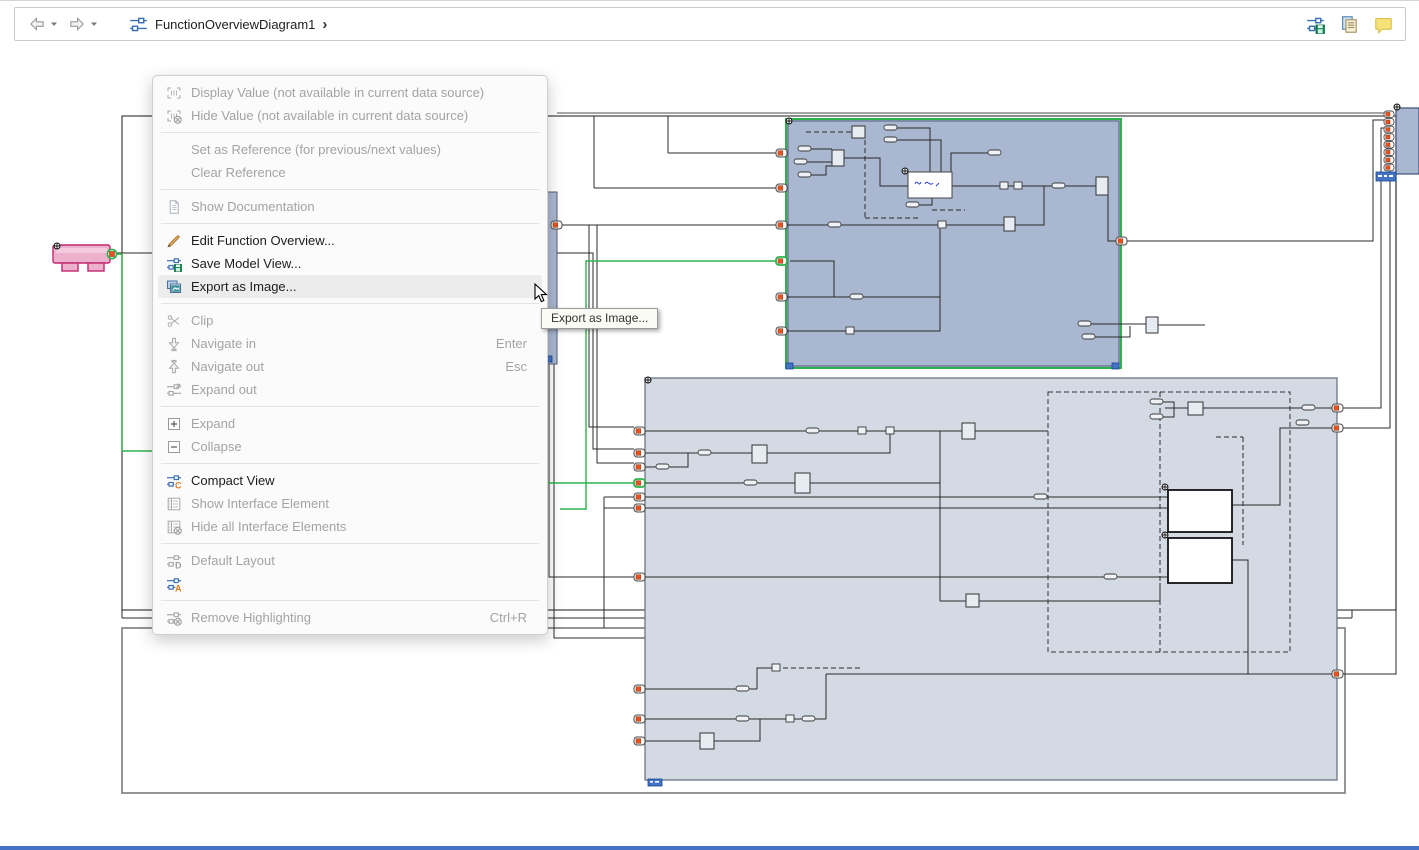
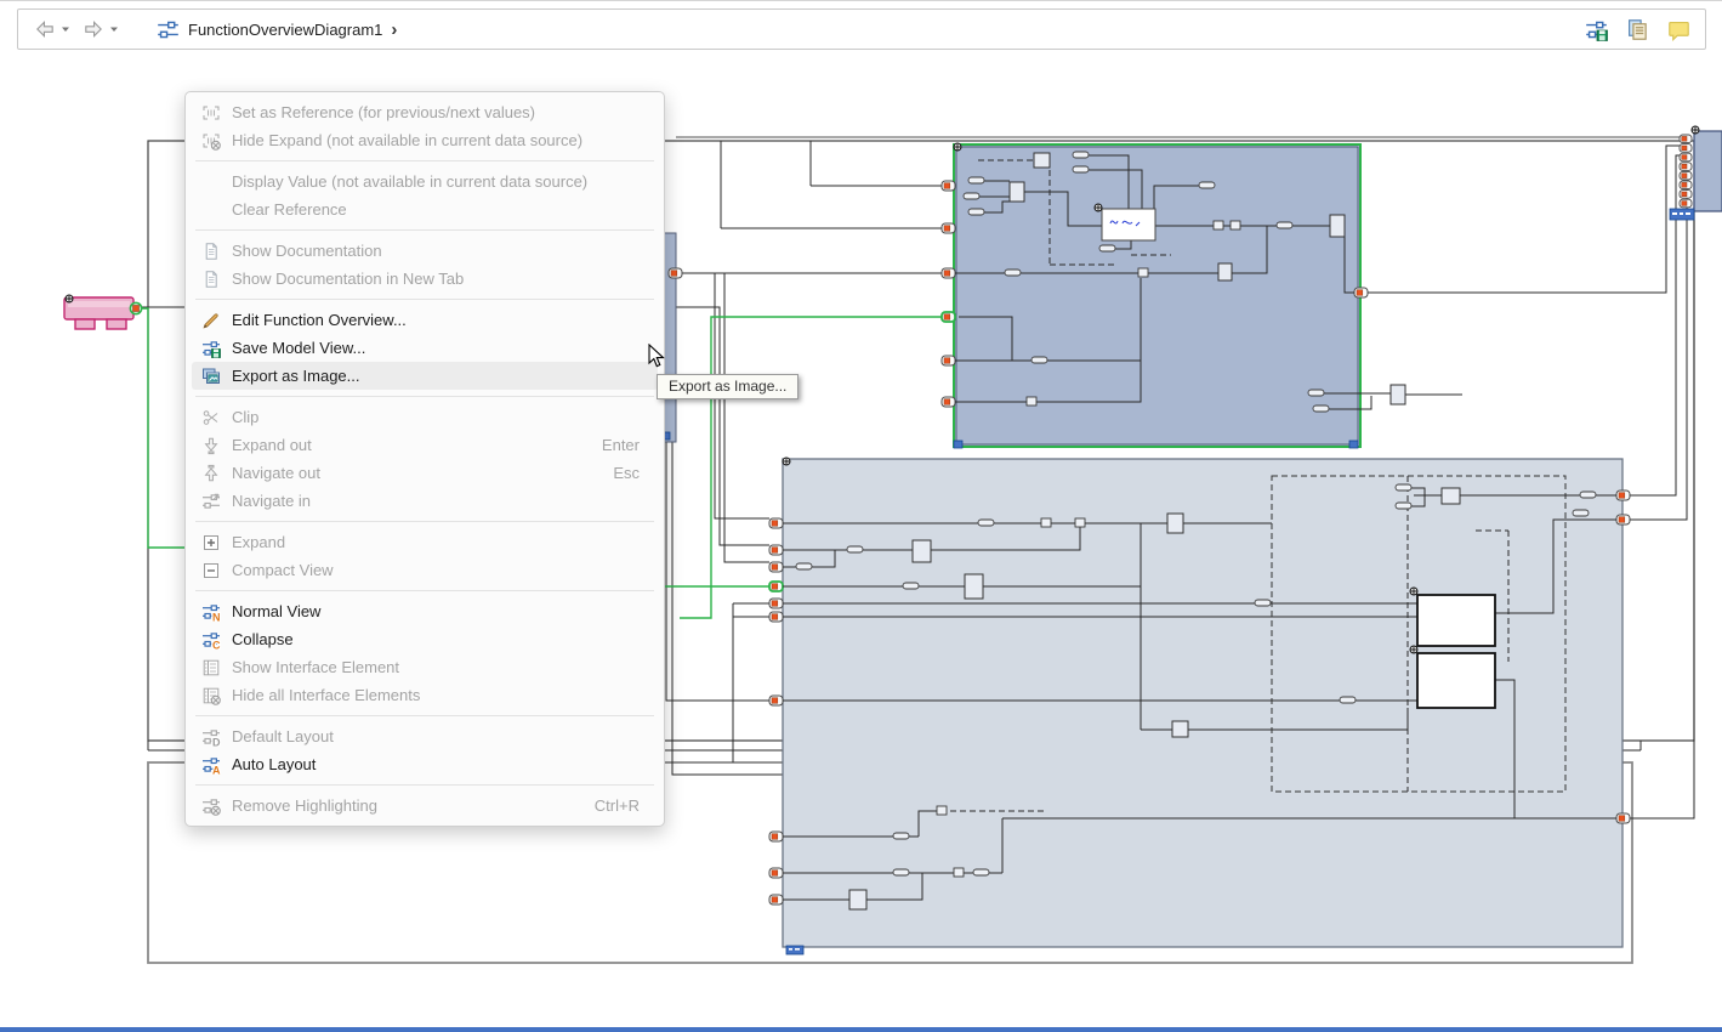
  FunctionOverviewDiagram1
  ›
- Display Value (not available in current data source)
+ Set as Reference (for previous/next values)
- Hide Value (not available in current data source)
+ Hide Expand (not available in current data source)
- Set as Reference (for previous/next values)
+ Display Value (not available in current data source)
  Clear Reference
  Show Documentation
+ Show Documentation in New Tab
  Edit Function Overview...
  Save Model View...
  Export as Image...
  Clip
- Navigate in
+ Expand out
  Enter
  Navigate out
  Esc
- Expand out
+ Navigate in
  Expand
- Collapse
+ Compact View
+ N
+ Normal View
  C
- Compact View
+ Collapse
  Show Interface Element
  Hide all Interface Elements
  D
  Default Layout
  A
+ Auto Layout
  Remove Highlighting
  Ctrl+R
  Export as Image...
